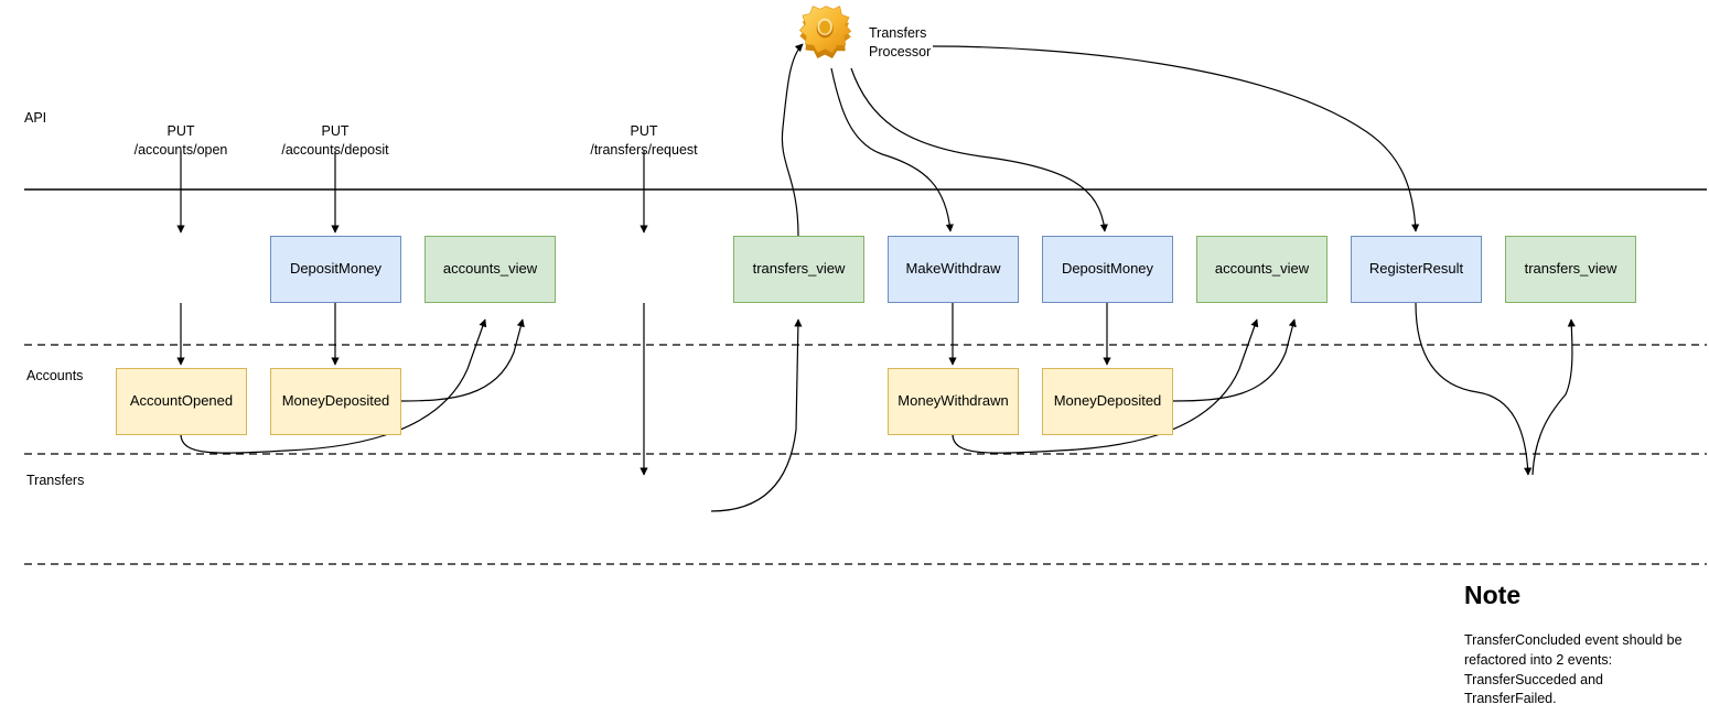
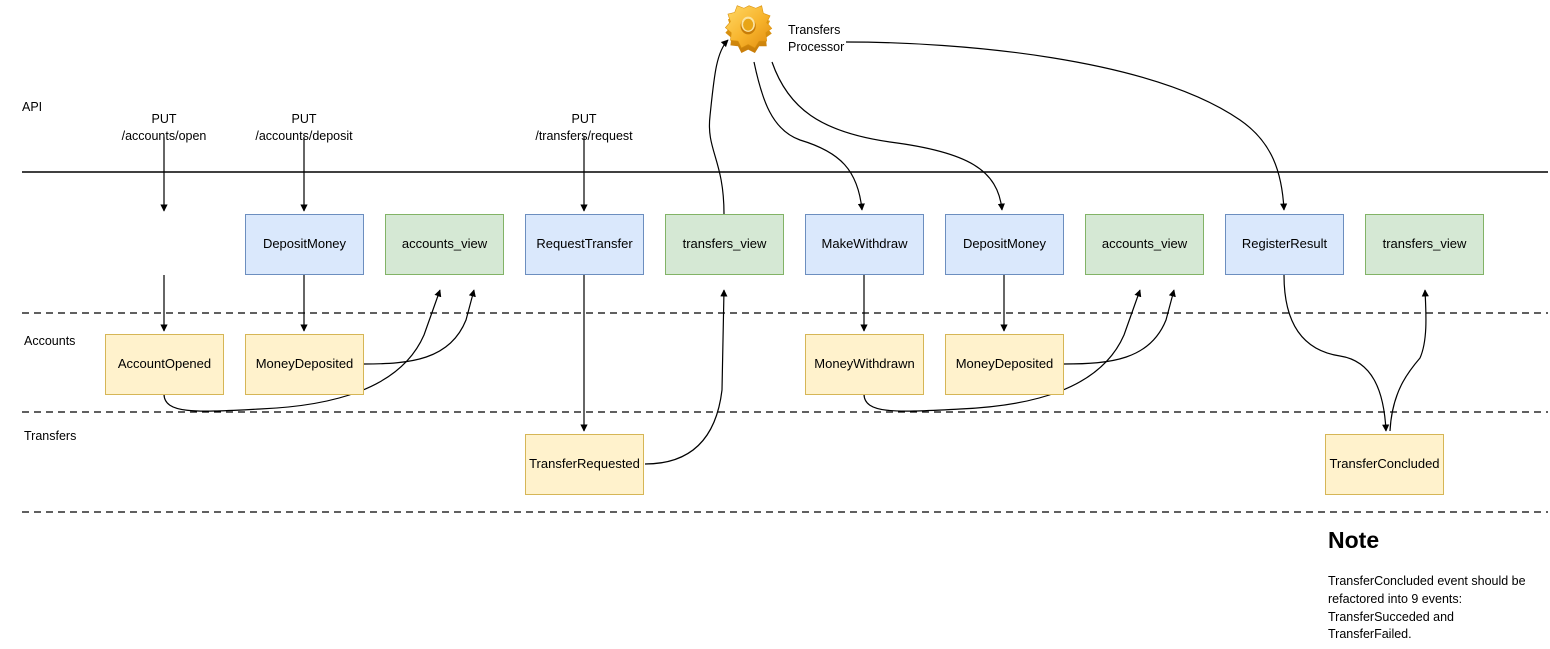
  API
  Accounts
  Transfers
  PUT
  /accounts/open
  PUT
  /accounts/deposit
  PUT
  /transfers/request
  Transfers
  Processor
  DepositMoney
  accounts_view
+ RequestTransfer
  transfers_view
  MakeWithdraw
  DepositMoney
  accounts_view
  RegisterResult
  transfers_view
  AccountOpened
  MoneyDeposited
  MoneyWithdrawn
  MoneyDeposited
+ TransferRequested
+ TransferConcluded
  Note
- TransferConcluded event should be refactored into 2 events: TransferSucceded and TransferFailed.
+ TransferConcluded event should be refactored into 9 events: TransferSucceded and TransferFailed.
